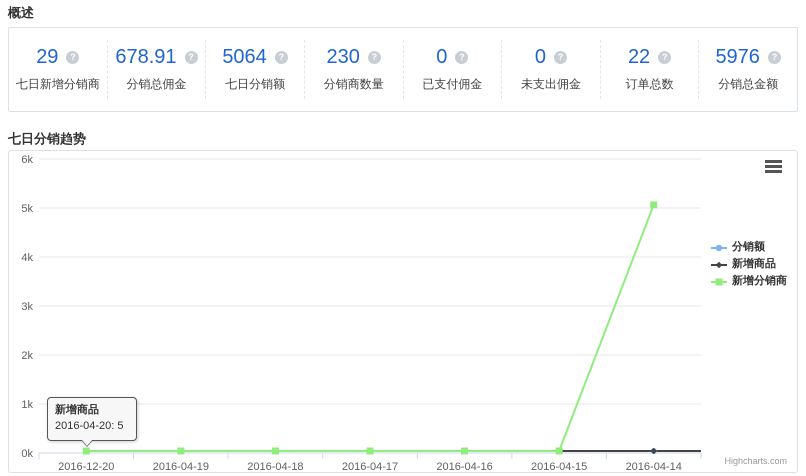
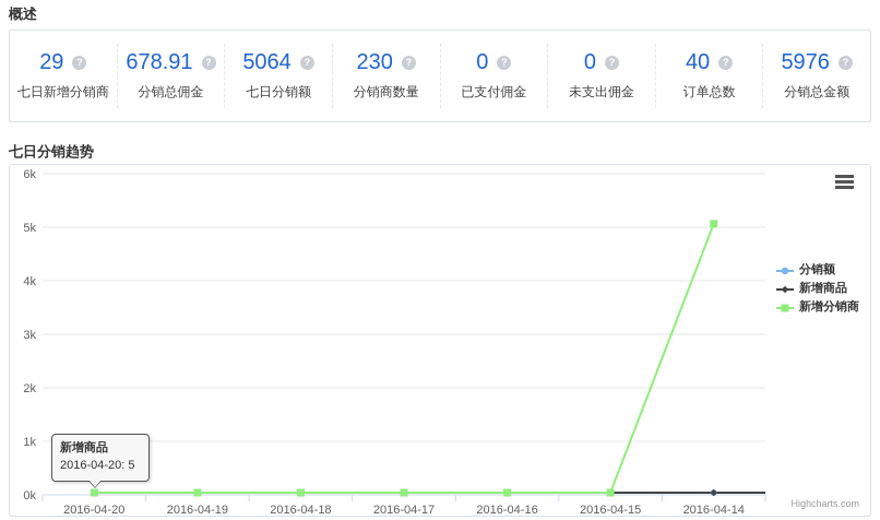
  概述
  29
  ?
  七日新增分销商
  678.91
  ?
  分销总佣金
  5064
  ?
  七日分销额
  230
  ?
  分销商数量
  0
  ?
  已支付佣金
  0
  ?
  未支出佣金
- 22
+ 40
  ?
  订单总数
  5976
  ?
  分销总金额
  七日分销趋势
  0k
  1k
  2k
  3k
  4k
  5k
  6k
- 2016-12-20
+ 2016-04-20
  2016-04-19
  2016-04-18
  2016-04-17
  2016-04-16
  2016-04-15
  2016-04-14
  分销额
  新增商品
  新增分销商
  Highcharts.com
  新增商品
  2016-04-20: 5
